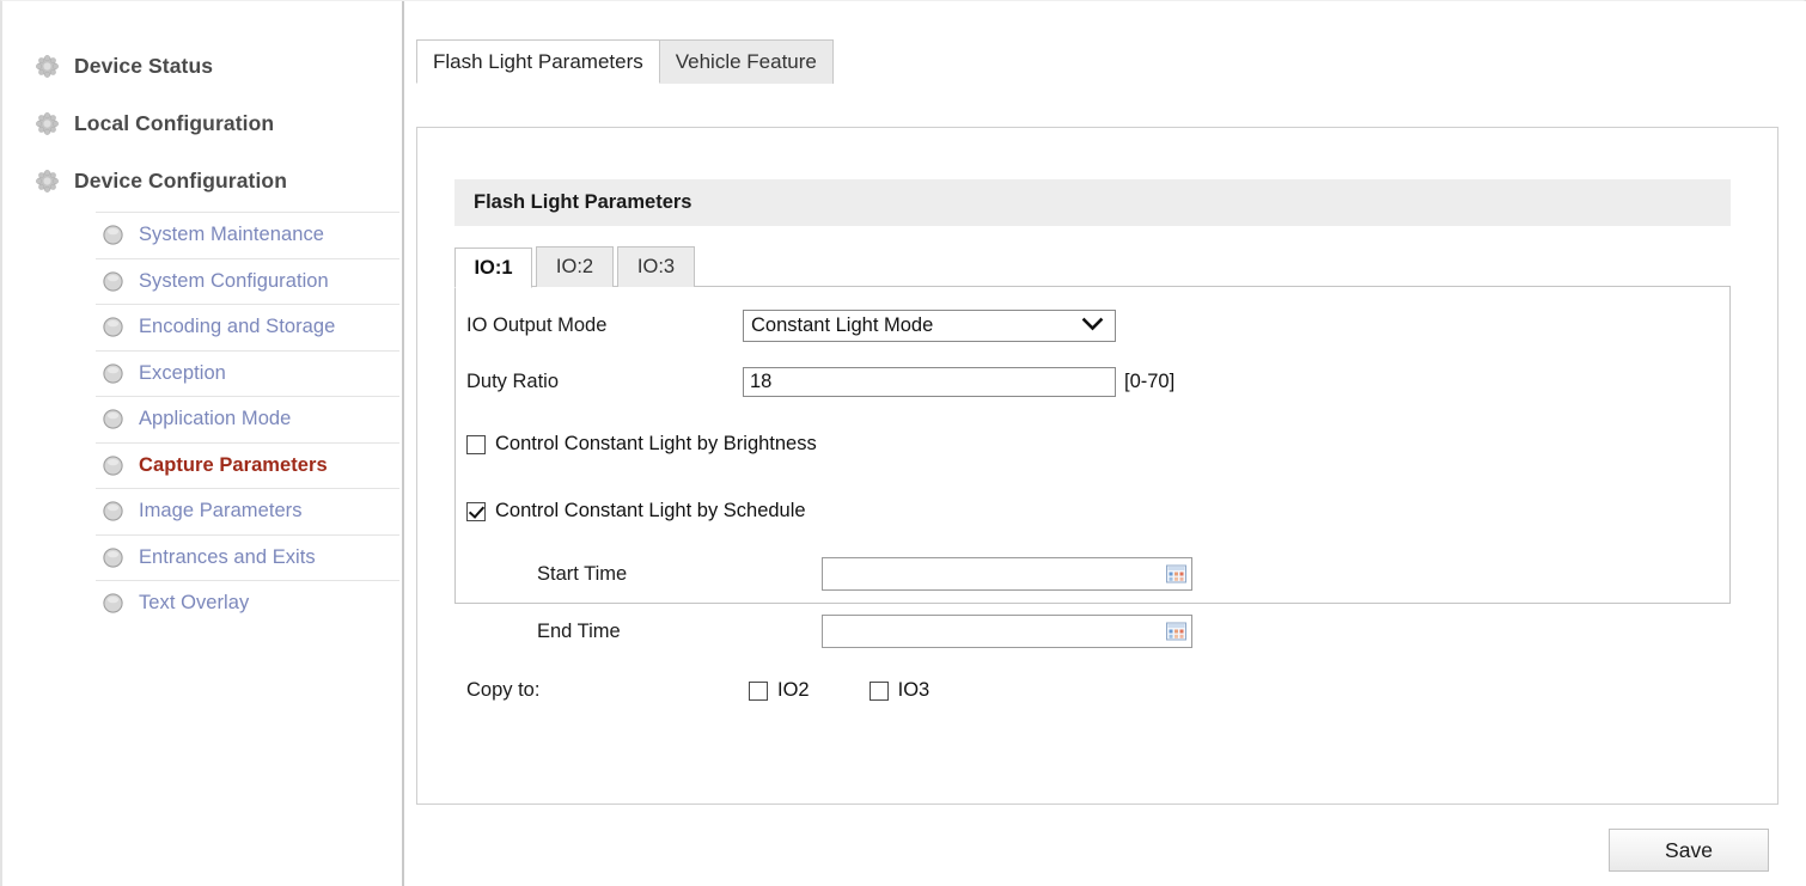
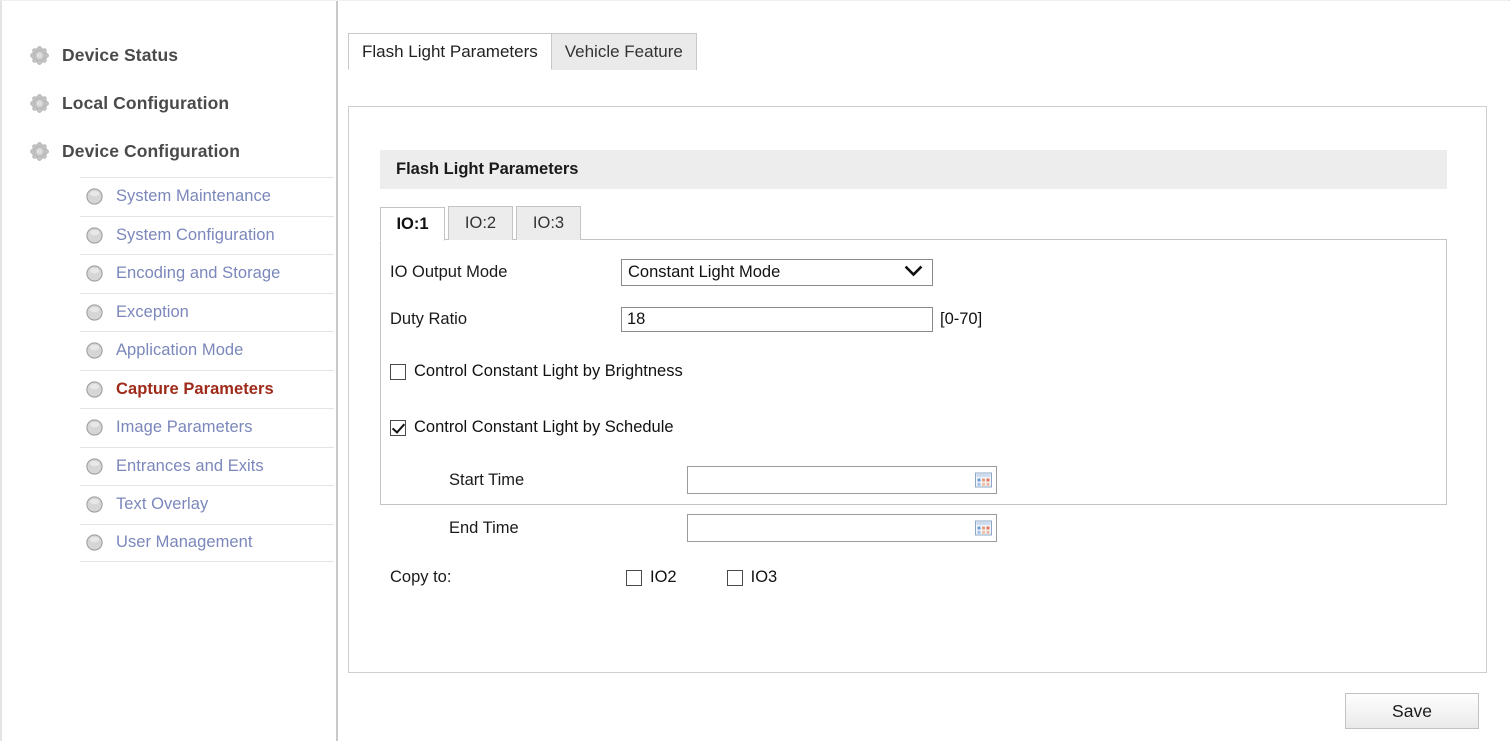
  Device Status
  Local Configuration
  Device Configuration
  System Maintenance
  System Configuration
  Encoding and Storage
  Exception
  Application Mode
  Capture Parameters
  Image Parameters
  Entrances and Exits
  Text Overlay
+ User Management
  Flash Light Parameters
  Vehicle Feature
  Flash Light Parameters
  IO:1
  IO:2
  IO:3
  IO Output Mode
  Constant Light Mode
  Duty Ratio
  18
  [0-70]
  Control Constant Light by Brightness
  Control Constant Light by Schedule
  Start Time
  End Time
  Copy to:
  IO2
  IO3
  Save
